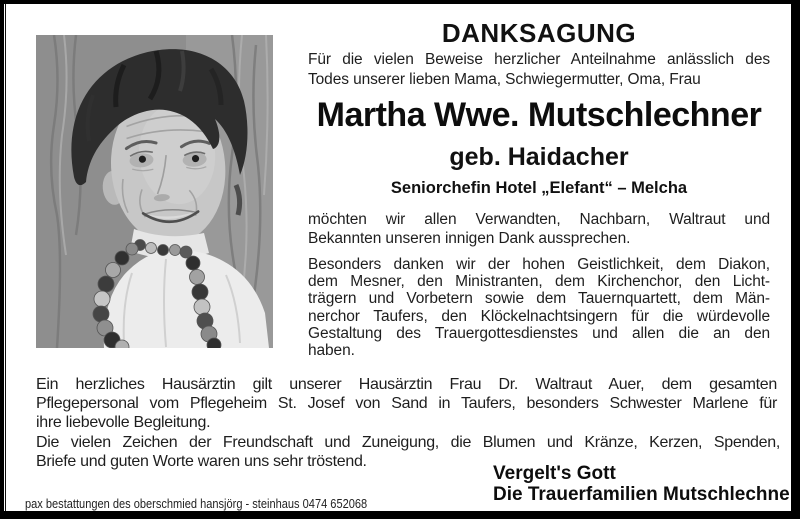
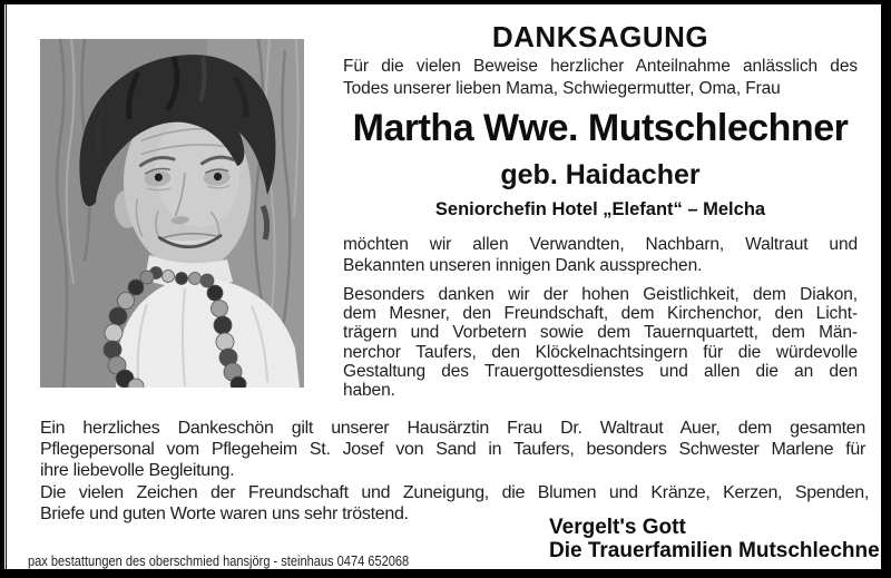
  DANKSAGUNG
  Für die vielen Beweise herzlicher Anteilnahme anlässlich des
  Todes unserer lieben Mama, Schwiegermutter, Oma, Frau
  Martha Wwe. Mutschlechner
  geb. Haidacher
  Seniorchefin Hotel „Elefant“ – Melcha
  möchten wir allen Verwandten, Nachbarn, Waltraut und
  Bekannten unseren innigen Dank aussprechen.
  Besonders danken wir der hohen Geistlichkeit, dem Diakon,
- dem Mesner, den Ministranten, dem Kirchenchor, den Licht-
+ dem Mesner, den Freundschaft, dem Kirchenchor, den Licht-
  trägern und Vorbetern sowie dem Tauernquartett, dem Män-
  nerchor Taufers, den Klöckelnachtsingern für die würdevolle
  Gestaltung des Trauergottesdienstes und allen die an den
  haben.
- Ein herzliches Hausärztin gilt unserer Hausärztin Frau Dr. Waltraut Auer, dem gesamten
+ Ein herzliches Dankeschön gilt unserer Hausärztin Frau Dr. Waltraut Auer, dem gesamten
  Pflegepersonal vom Pflegeheim St. Josef von Sand in Taufers, besonders Schwester Marlene für
  ihre liebevolle Begleitung.
  Die vielen Zeichen der Freundschaft und Zuneigung, die Blumen und Kränze, Kerzen, Spenden,
  Briefe und guten Worte waren uns sehr tröstend.
  Vergelt's Gott
  Die Trauerfamilien Mutschlechner
  pax bestattungen des oberschmied hansjörg - steinhaus 0474 652068
